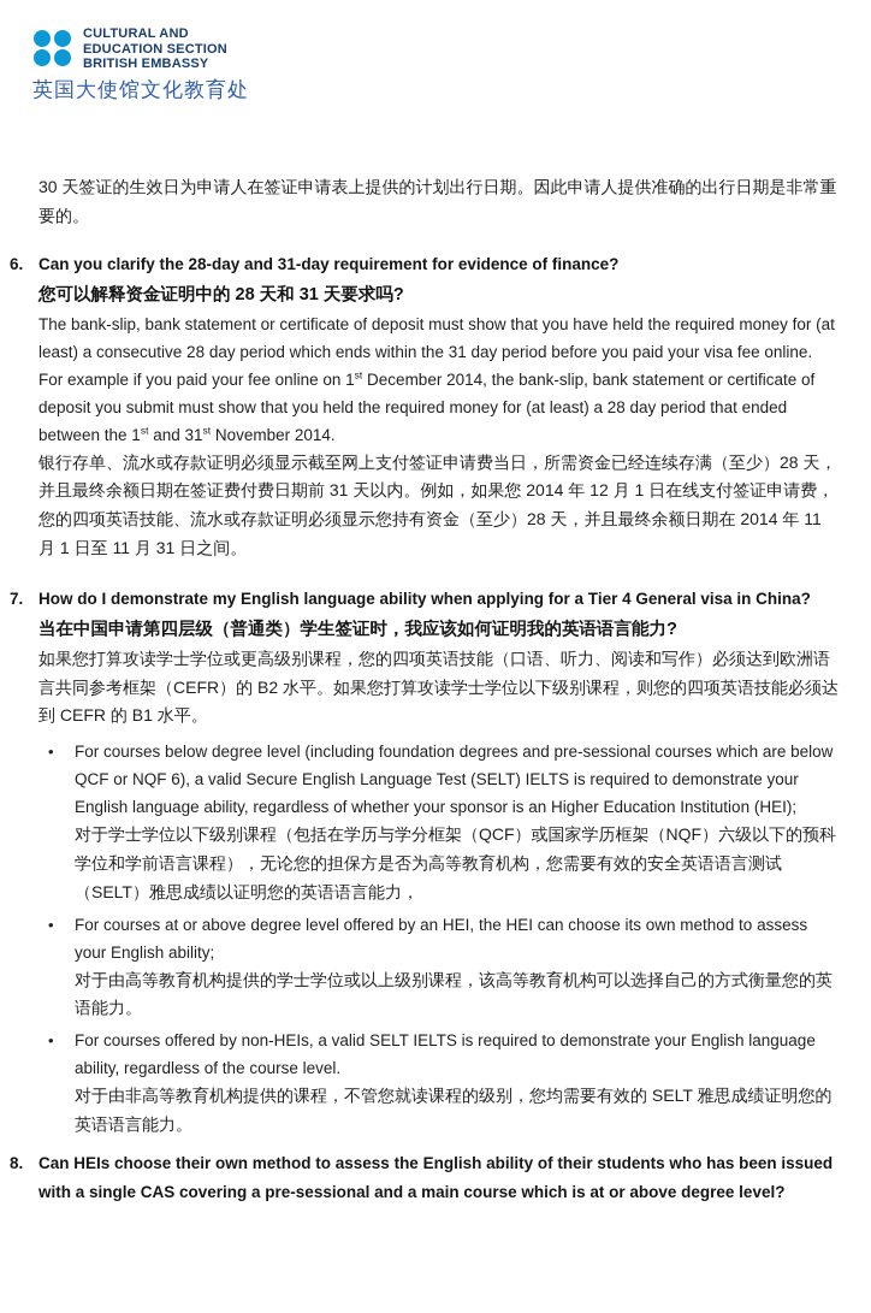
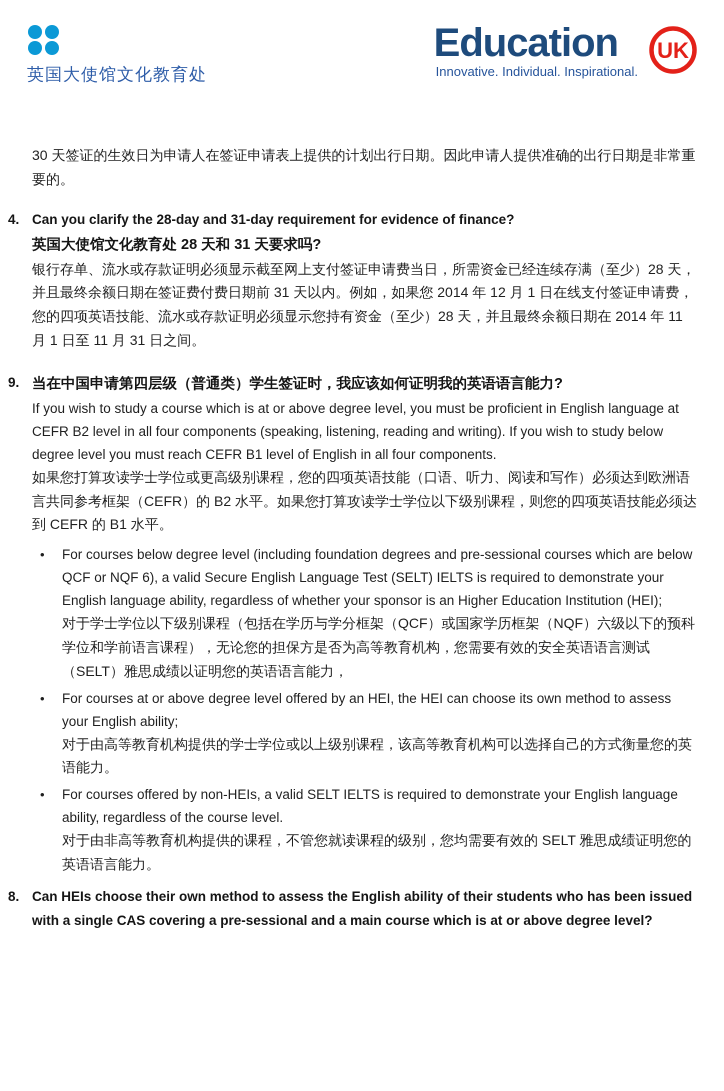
- CULTURAL AND
- EDUCATION SECTION
- BRITISH EMBASSY
  英国大使馆文化教育处
+ Education
+ Innovative. Individual. Inspirational.
+ UK
  30 天签证的生效日为申请人在签证申请表上提供的计划出行日期。因此申请人提供准确的出行日期是非常重要的。
- 6.
+ 4.
  Can you clarify the 28-day and 31-day requirement for evidence of finance?
- 您可以解释资金证明中的 28 天和 31 天要求吗?
+ 英国大使馆文化教育处 28 天和 31 天要求吗?
- The bank-slip, bank statement or certificate of deposit must show that you have held the required money for (at least) a consecutive 28 day period which ends within the 31 day period before you paid your visa fee online. For example if you paid your fee online on 1st December 2014, the bank-slip, bank statement or certificate of deposit you submit must show that you held the required money for (at least) a 28 day period that ended between the 1st and 31st November 2014.
  银行存单、流水或存款证明必须显示截至网上支付签证申请费当日，所需资金已经连续存满（至少）28 天，并且最终余额日期在签证费付费日期前 31 天以内。例如，如果您 2014 年 12 月 1 日在线支付签证申请费，您的四项英语技能、流水或存款证明必须显示您持有资金（至少）28 天，并且最终余额日期在 2014 年 11 月 1 日至 11 月 31 日之间。
- 7.
+ 9.
- How do I demonstrate my English language ability when applying for a Tier 4 General visa in China?
  当在中国申请第四层级（普通类）学生签证时，我应该如何证明我的英语语言能力?
+ If you wish to study a course which is at or above degree level, you must be proficient in English language at CEFR B2 level in all four components (speaking, listening, reading and writing). If you wish to study below degree level you must reach CEFR B1 level of English in all four components.
  如果您打算攻读学士学位或更高级别课程，您的四项英语技能（口语、听力、阅读和写作）必须达到欧洲语言共同参考框架（CEFR）的 B2 水平。如果您打算攻读学士学位以下级别课程，则您的四项英语技能必须达到 CEFR 的 B1 水平。
  •
  For courses below degree level (including foundation degrees and pre-sessional courses which are below QCF or NQF 6), a valid Secure English Language Test (SELT) IELTS is required to demonstrate your English language ability, regardless of whether your sponsor is an Higher Education Institution (HEI);
  对于学士学位以下级别课程（包括在学历与学分框架（QCF）或国家学历框架（NQF）六级以下的预科学位和学前语言课程），无论您的担保方是否为高等教育机构，您需要有效的安全英语语言测试（SELT）雅思成绩以证明您的英语语言能力，
  •
  For courses at or above degree level offered by an HEI, the HEI can choose its own method to assess your English ability;
  对于由高等教育机构提供的学士学位或以上级别课程，该高等教育机构可以选择自己的方式衡量您的英语能力。
  •
  For courses offered by non-HEIs, a valid SELT IELTS is required to demonstrate your English language ability, regardless of the course level.
  对于由非高等教育机构提供的课程，不管您就读课程的级别，您均需要有效的 SELT 雅思成绩证明您的英语语言能力。
  8.
  Can HEIs choose their own method to assess the English ability of their students who has been issued with a single CAS covering a pre-sessional and a main course which is at or above degree level?
